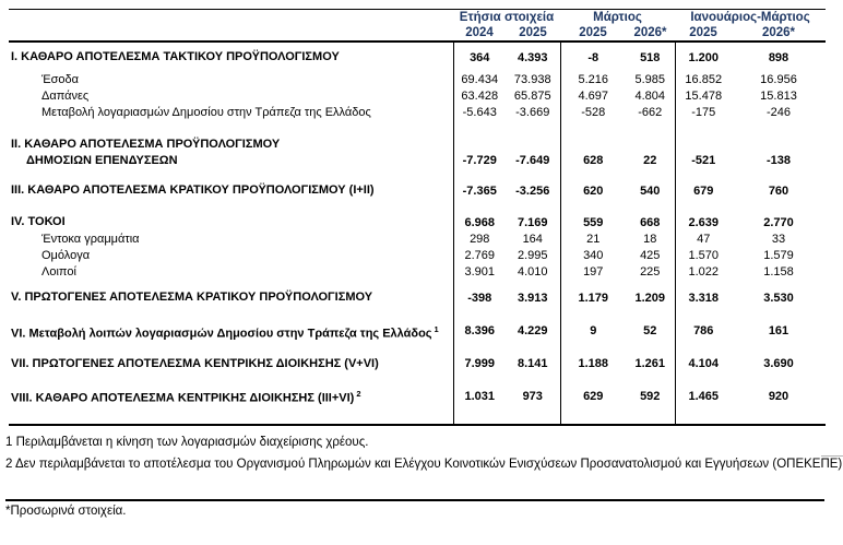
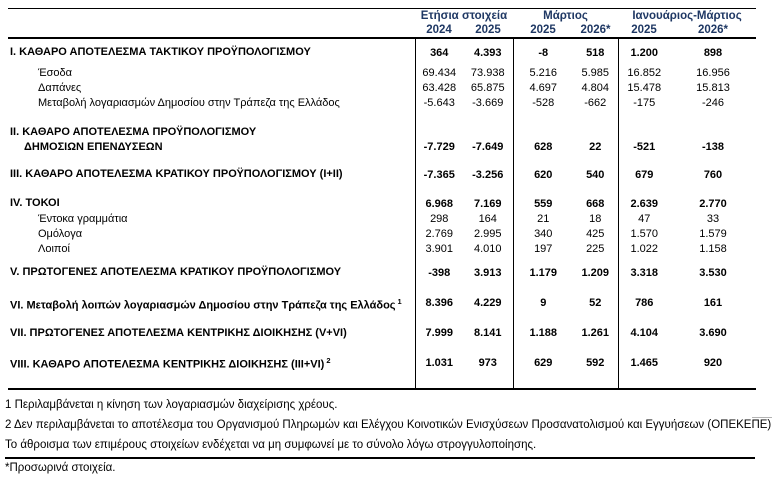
  	Ετήσια στοιχεία	Μάρτιος	Ιανουάριος-Μάρτιος
  2024	2025	2025	2026*	2025	2026*
  Ι. ΚΑΘΑΡΟ ΑΠΟΤΕΛΕΣΜΑ ΤΑΚΤΙΚΟΥ ΠΡΟΫΠΟΛΟΓΙΣΜΟΥ	364	4.393	-8	518	1.200	898
  Έσοδα	69.434	73.938	5.216	5.985	16.852	16.956
  Δαπάνες	63.428	65.875	4.697	4.804	15.478	15.813
  Μεταβολή λογαριασμών Δημοσίου στην Τράπεζα της Ελλάδος	-5.643	-3.669	-528	-662	-175	-246
  ΙΙ. ΚΑΘΑΡΟ ΑΠΟΤΕΛΕΣΜΑ ΠΡΟΫΠΟΛΟΓΙΣΜΟΥΔΗΜΟΣΙΩΝ ΕΠΕΝΔΥΣΕΩΝ	-7.729	-7.649	628	22	-521	-138
  ΙΙΙ. ΚΑΘΑΡΟ ΑΠΟΤΕΛΕΣΜΑ ΚΡΑΤΙΚΟΥ ΠΡΟΫΠΟΛΟΓΙΣΜΟΥ (Ι+ΙΙ)	-7.365	-3.256	620	540	679	760
  IV. ΤΟΚΟΙ	6.968	7.169	559	668	2.639	2.770
  Έντοκα γραμμάτια	298	164	21	18	47	33
  Ομόλογα	2.769	2.995	340	425	1.570	1.579
  Λοιποί	3.901	4.010	197	225	1.022	1.158
  V. ΠΡΩΤΟΓΕΝΕΣ ΑΠΟΤΕΛΕΣΜΑ ΚΡΑΤΙΚΟΥ ΠΡΟΫΠΟΛΟΓΙΣΜΟΥ	-398	3.913	1.179	1.209	3.318	3.530
  VI. Μεταβολή λοιπών λογαριασμών Δημοσίου στην Τράπεζα της Ελλάδος 1	8.396	4.229	9	52	786	161
  VII. ΠΡΩΤΟΓΕΝΕΣ ΑΠΟΤΕΛΕΣΜΑ ΚΕΝΤΡΙΚΗΣ ΔΙΟΙΚΗΣΗΣ (V+VI)	7.999	8.141	1.188	1.261	4.104	3.690
  VIII. ΚΑΘΑΡΟ ΑΠΟΤΕΛΕΣΜΑ ΚΕΝΤΡΙΚΗΣ ΔΙΟΙΚΗΣΗΣ (ΙΙΙ+VI) 2	1.031	973	629	592	1.465	920
  1 Περιλαμβάνεται η κίνηση των λογαριασμών διαχείρισης χρέους.
  2 Δεν περιλαμβάνεται το αποτέλεσμα του Οργανισμού Πληρωμών και Ελέγχου Κοινοτικών Ενισχύσεων Προσανατολισμού και Εγγυήσεων (ΟΠΕΚΕΠΕ)
+ Το άθροισμα των επιμέρους στοιχείων ενδέχεται να μη συμφωνεί με το σύνολο λόγω στρογγυλοποίησης.
  *Προσωρινά στοιχεία.
